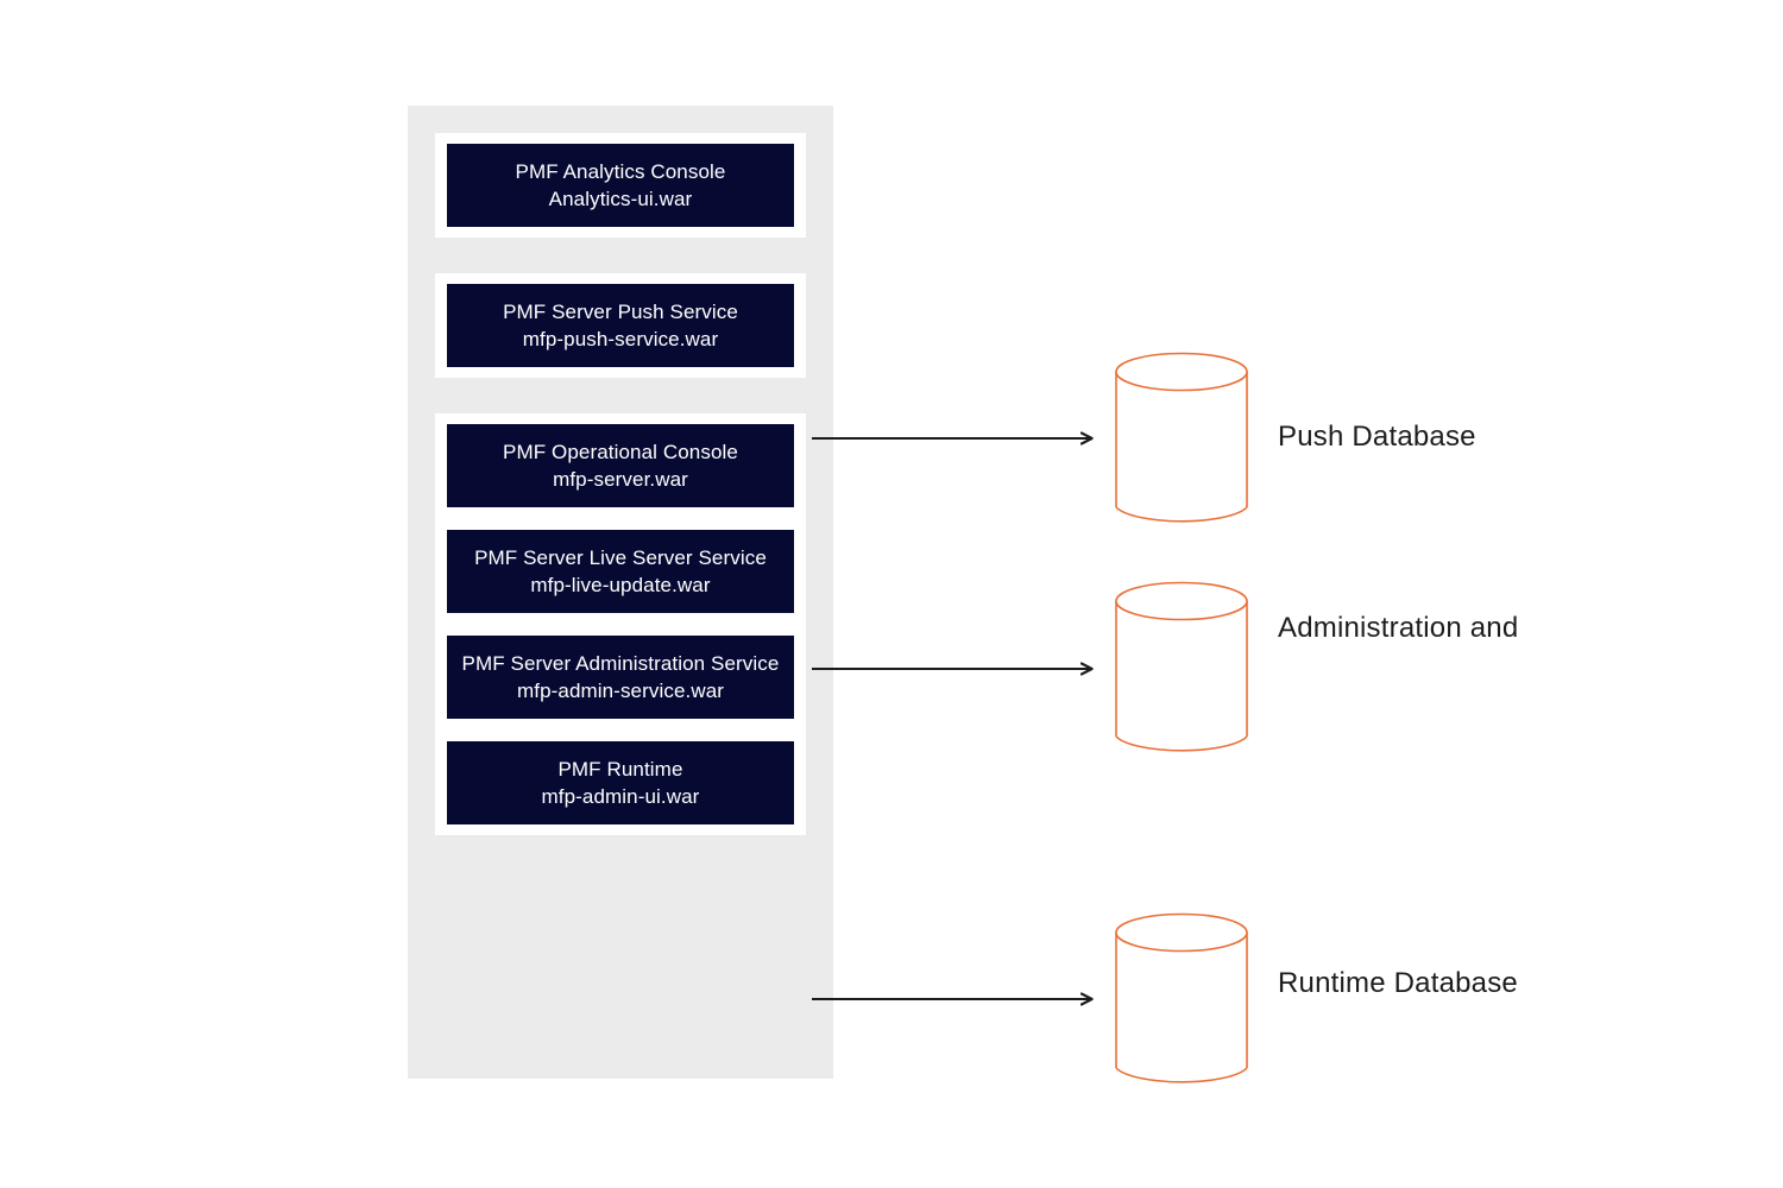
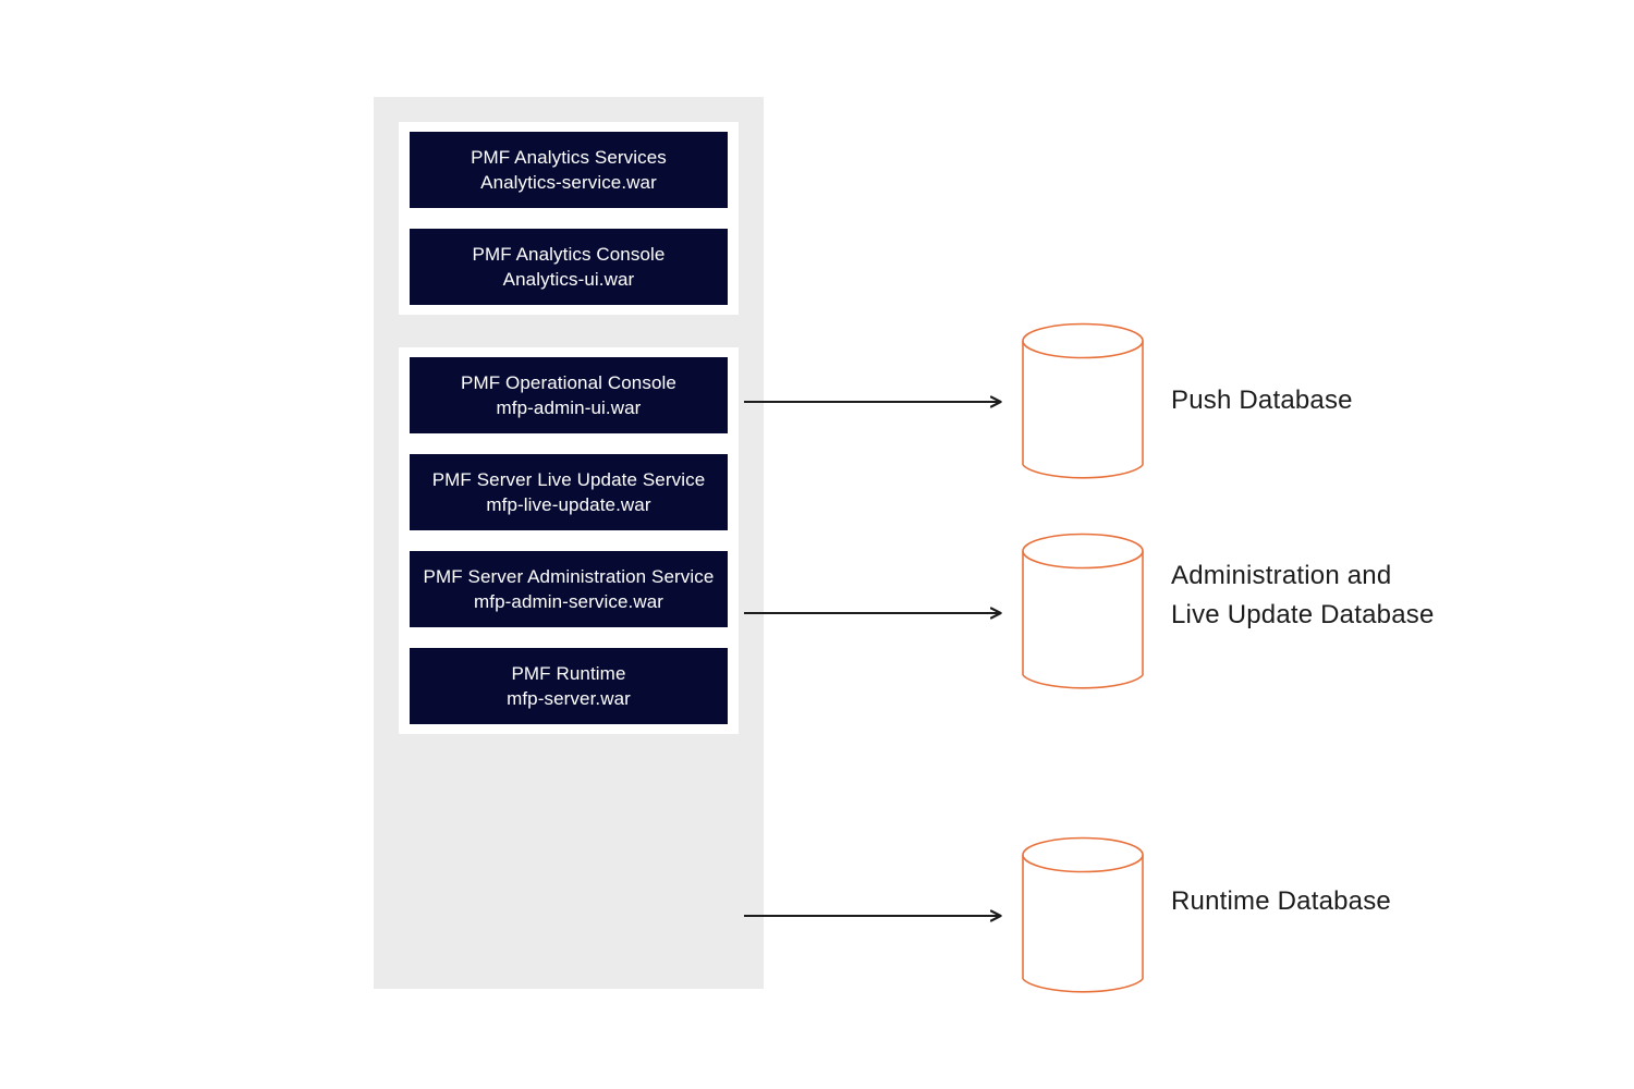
+ PMF Analytics Services
+ Analytics-service.war
  PMF Analytics Console
  Analytics-ui.war
- PMF Server Push Service
- mfp-push-service.war
  PMF Operational Console
- mfp-server.war
+ mfp-admin-ui.war
- PMF Server Live Server Service
+ PMF Server Live Update Service
  mfp-live-update.war
  PMF Server Administration Service
  mfp-admin-service.war
  PMF Runtime
- mfp-admin-ui.war
+ mfp-server.war
  Push Database
  Administration and
+ Live Update Database
  Runtime Database
